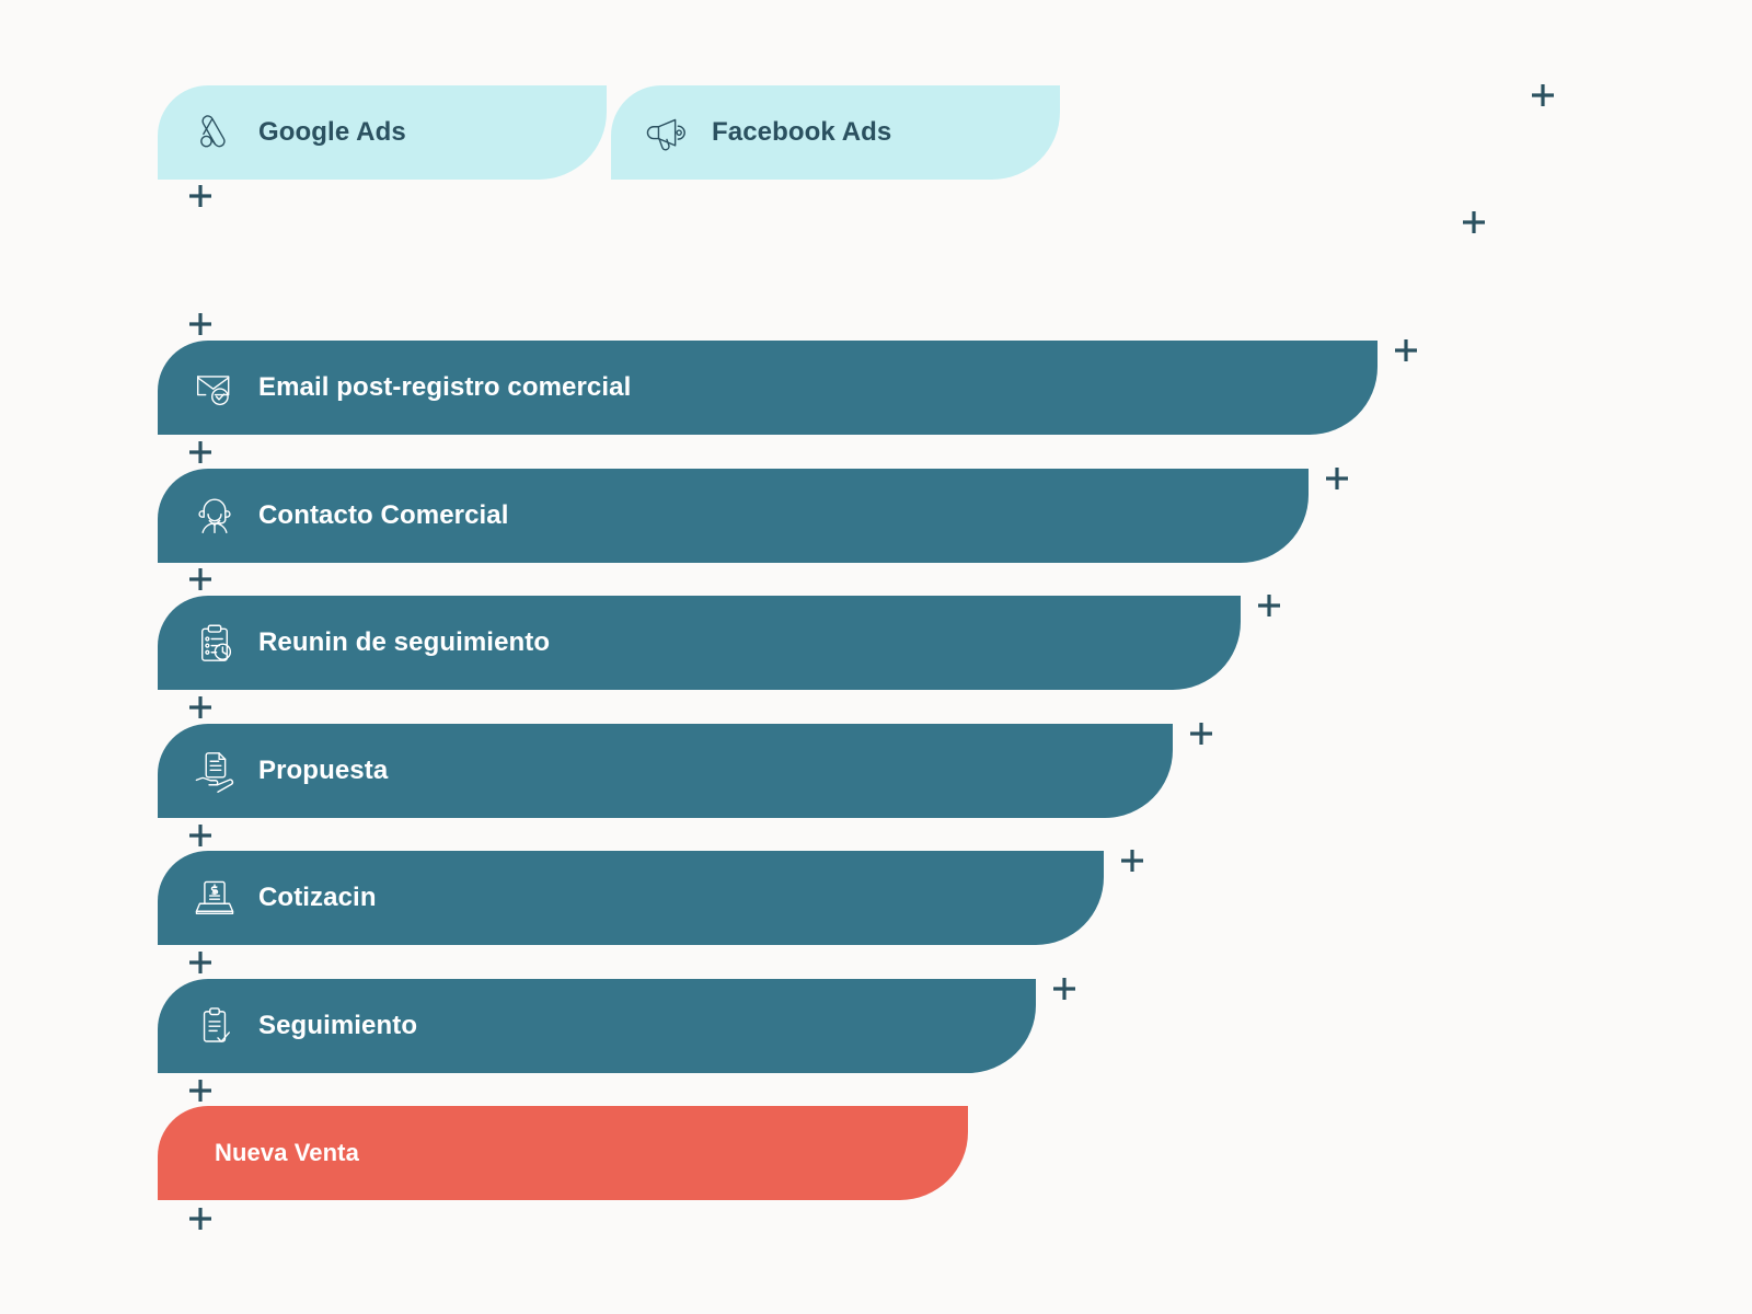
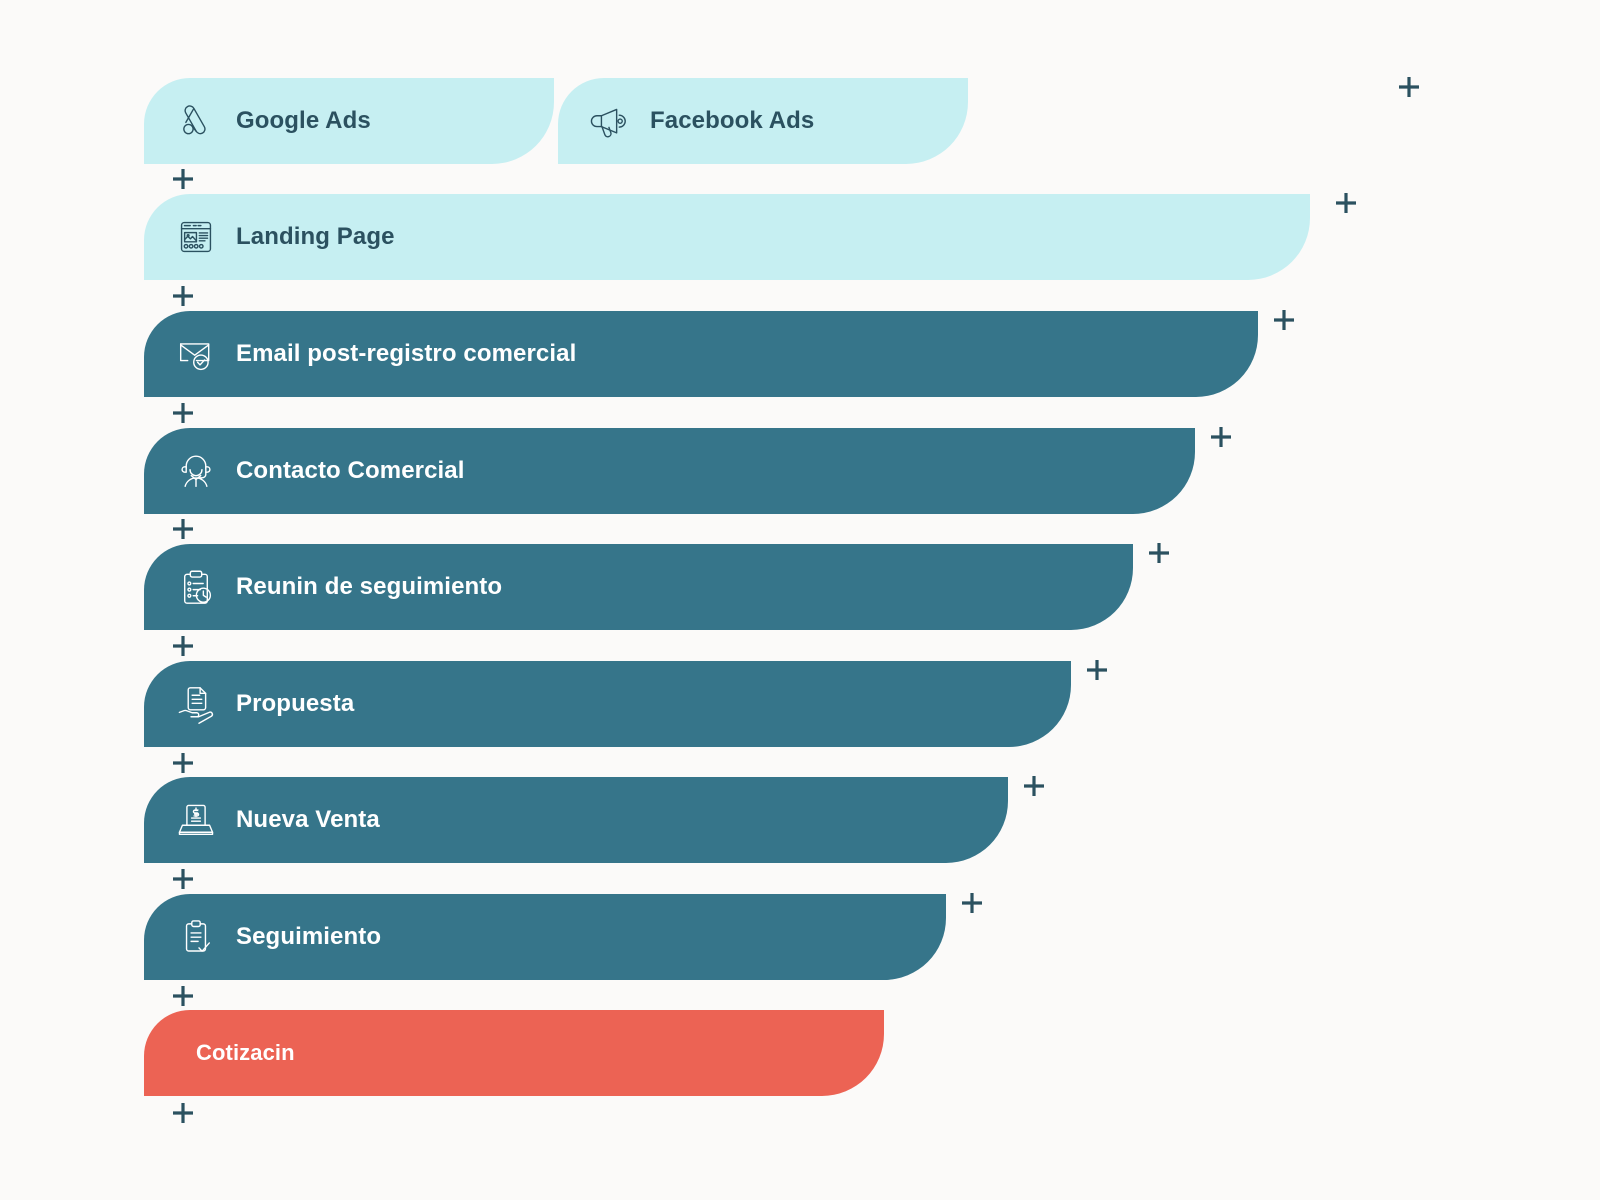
  Google Ads
  Facebook Ads
+ Landing Page
  Email post-registro comercial
  Contacto Comercial
  Reunin de seguimiento
  Propuesta
- Cotizacin
+ Nueva Venta
  Seguimiento
- Nueva Venta
+ Cotizacin
